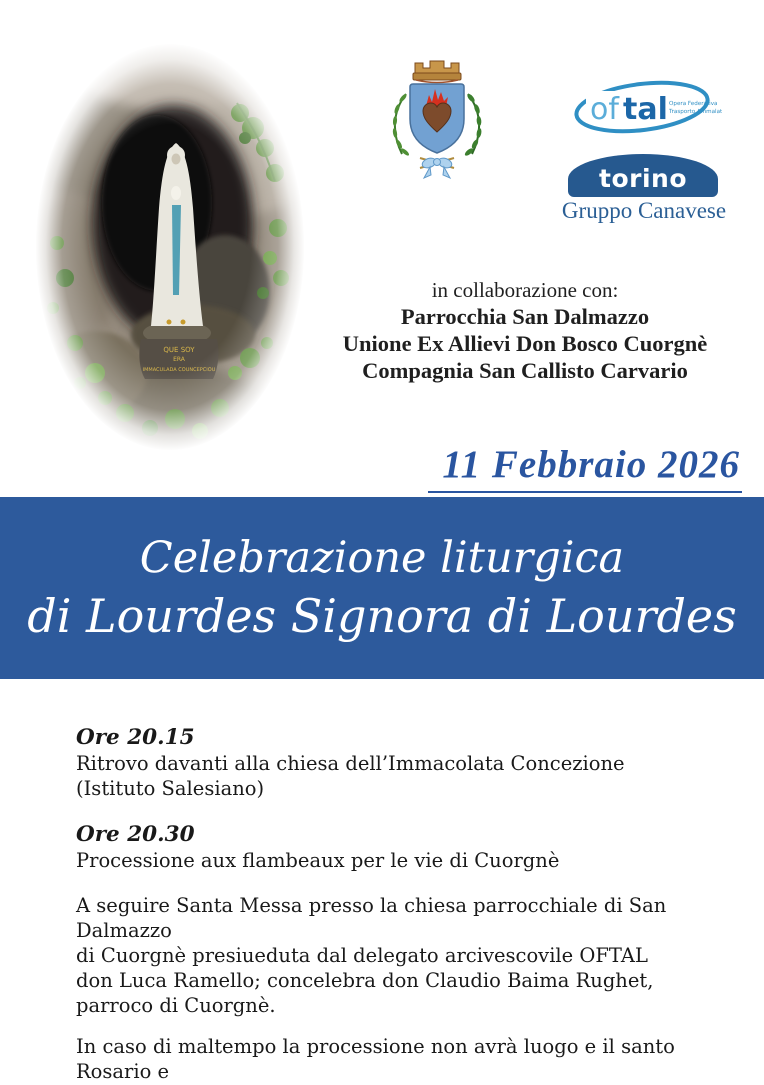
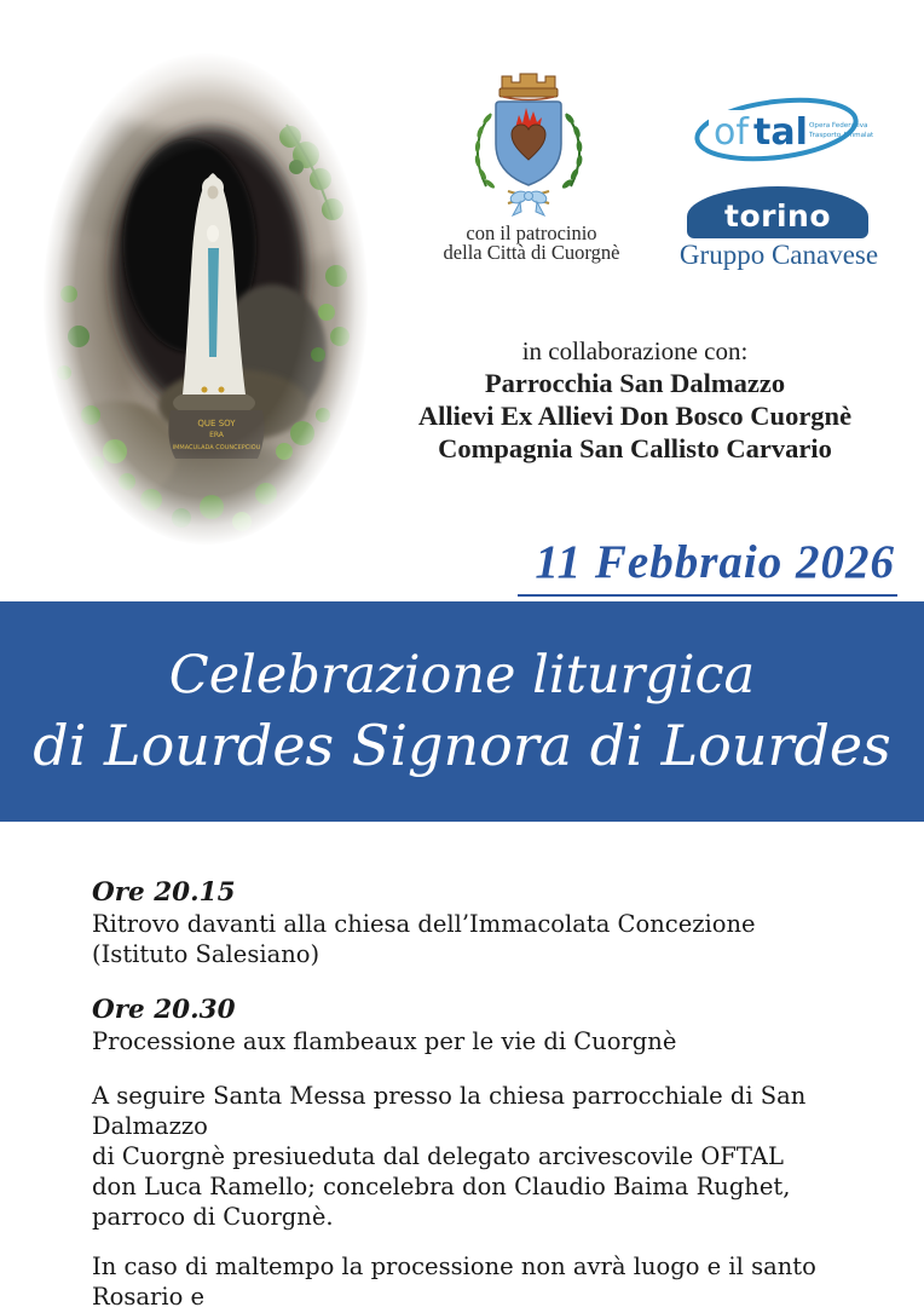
+ con il patrocinio
+ della Città di Cuorgnè
  of
  tal
  torino
  Gruppo Canavese
  in collaborazione con:
  Parrocchia San Dalmazzo
- Unione Ex Allievi Don Bosco Cuorgnè
+ Allievi Ex Allievi Don Bosco Cuorgnè
  Compagnia San Callisto Carvario
  11 Febbraio 2026
  Celebrazione liturgica
  di Lourdes Signora di Lourdes
  Ore 20.15
  Ritrovo davanti alla chiesa dell’Immacolata Concezione
  (Istituto Salesiano)
  Ore 20.30
  Processione aux flambeaux per le vie di Cuorgnè
  A seguire Santa Messa presso la chiesa parrocchiale di San Dalmazzo
  di Cuorgnè presiueduta dal delegato arcivescovile OFTAL
  don Luca Ramello; concelebra don Claudio Baima Rughet,
  parroco di Cuorgnè.
  In caso di maltempo la processione non avrà luogo e il santo Rosario e
